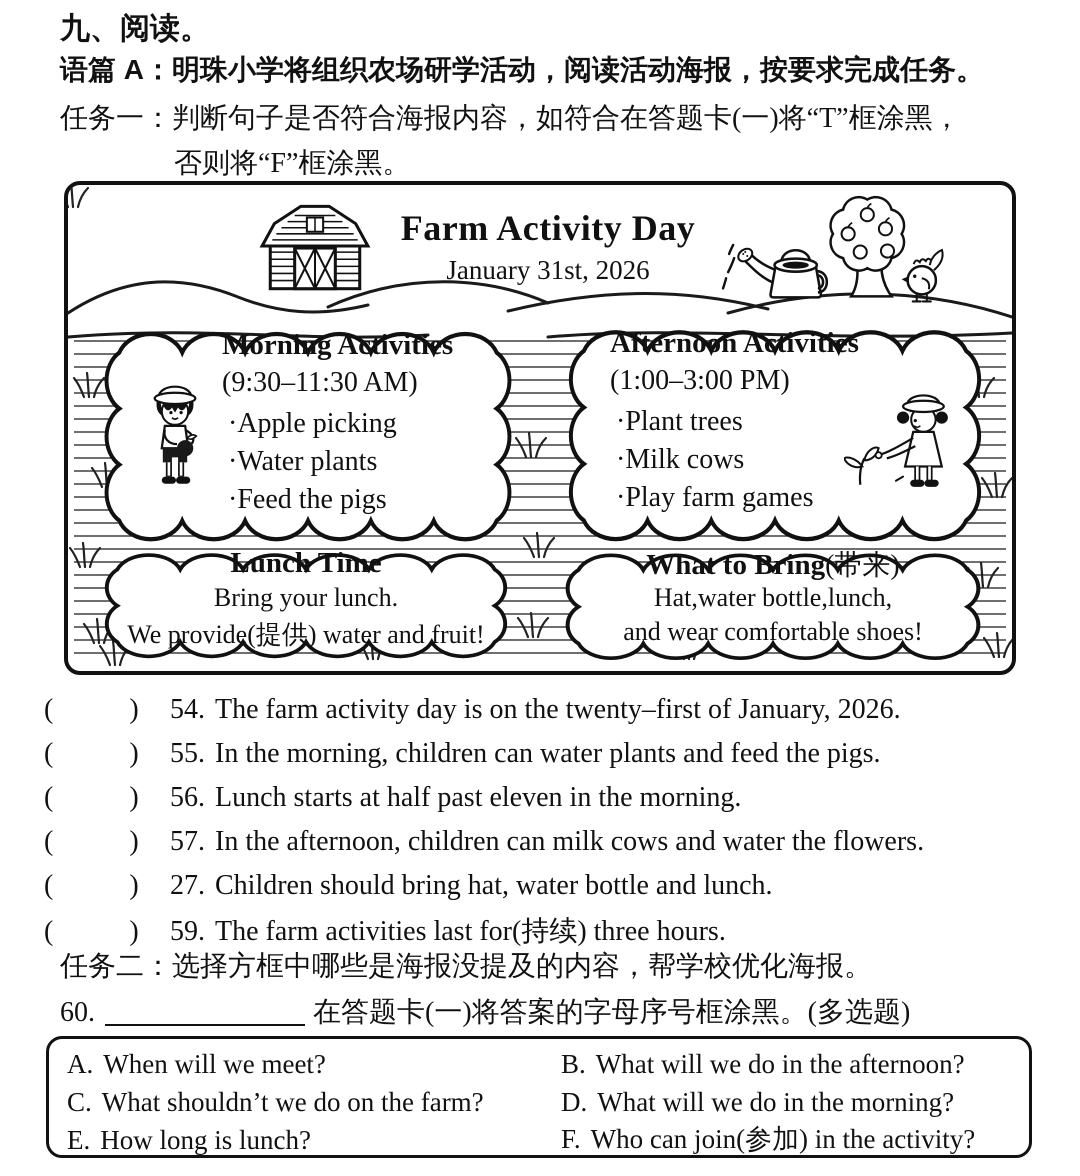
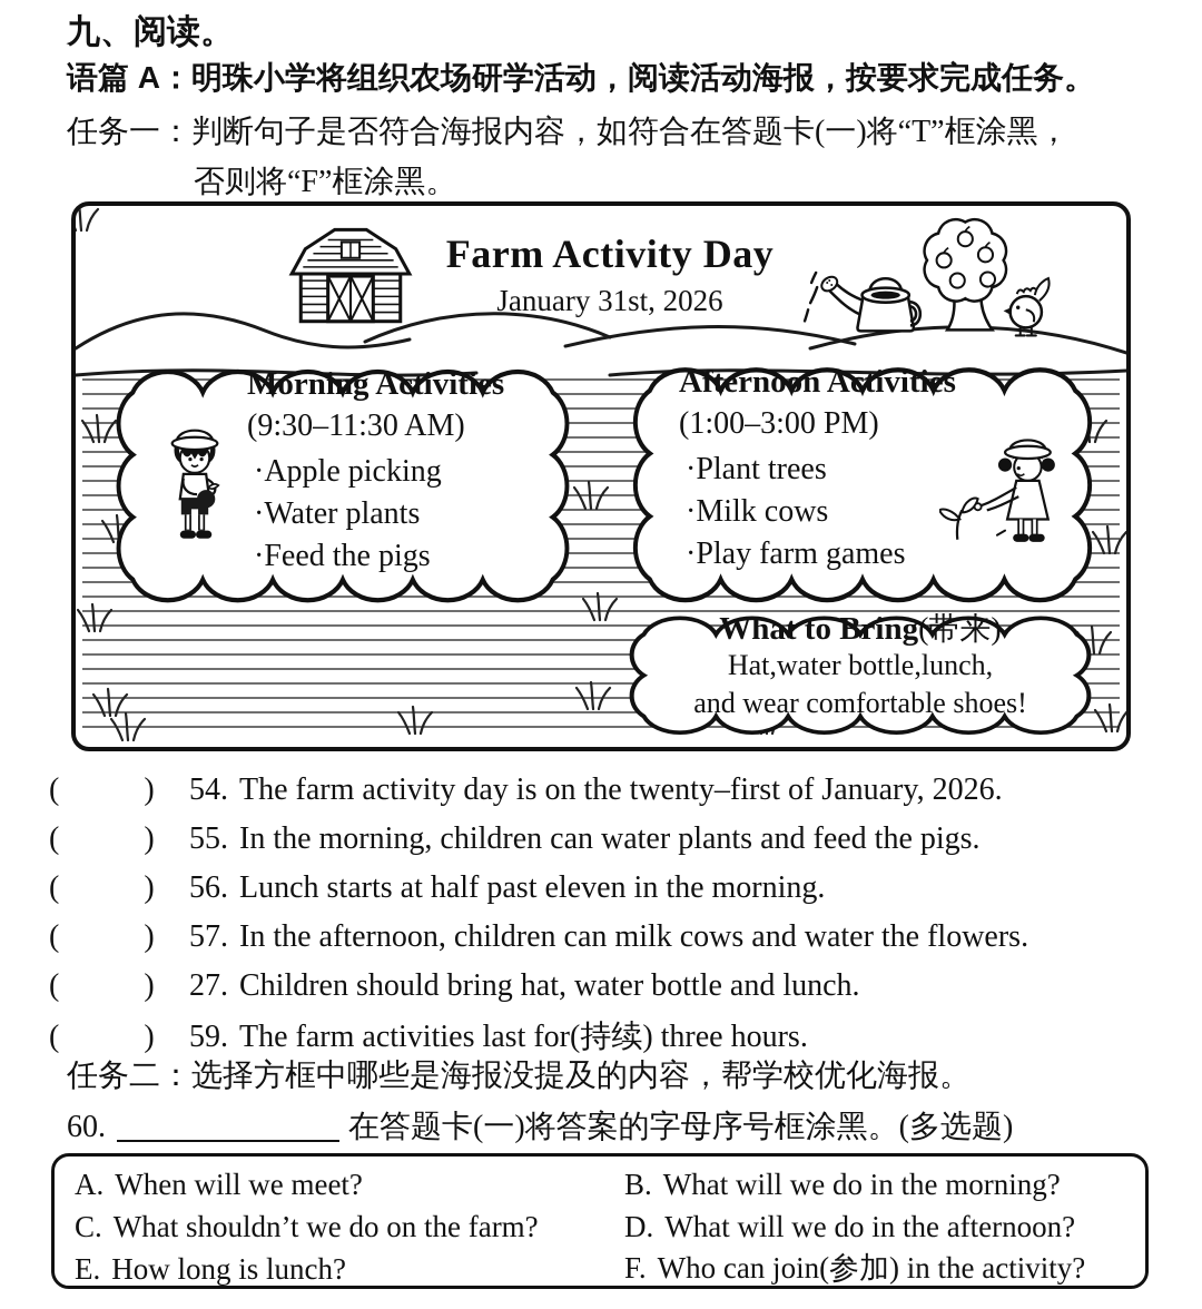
  九、阅读。
  语篇 A：明珠小学将组织农场研学活动，阅读活动海报，按要求完成任务。
  任务一：判断句子是否符合海报内容，如符合在答题卡(一)将“T”框涂黑，
  否则将“F”框涂黑。
  Morning Activities
  (9:30–11:30 AM)
  ·Apple picking
  ·Water plants
  ·Feed the pigs
  Afternoon Activities
  (1:00–3:00 PM)
  ·Plant trees
  ·Milk cows
  ·Play farm games
- Lunch Time
- Bring your lunch.
- We provide(提供) water and fruit!
  What to Bring(带来)
  Hat,water bottle,lunch,
  and wear comfortable shoes!
  Farm Activity Day
  January 31st, 2026
  ( ) 54. The farm activity day is on the twenty–first of January, 2026.
  ( ) 55. In the morning, children can water plants and feed the pigs.
  ( ) 56. Lunch starts at half past eleven in the morning.
  ( ) 57. In the afternoon, children can milk cows and water the flowers.
  ( ) 27. Children should bring hat, water bottle and lunch.
  ( ) 59. The farm activities last for(持续) three hours.
  任务二：选择方框中哪些是海报没提及的内容，帮学校优化海报。
  60. 在答题卡(一)将答案的字母序号框涂黑。(多选题)
  A. When will we meet?
- B. What will we do in the afternoon?
+ B. What will we do in the morning?
  C. What shouldn’t we do on the farm?
- D. What will we do in the morning?
+ D. What will we do in the afternoon?
  E. How long is lunch?
  F. Who can join(参加) in the activity?
